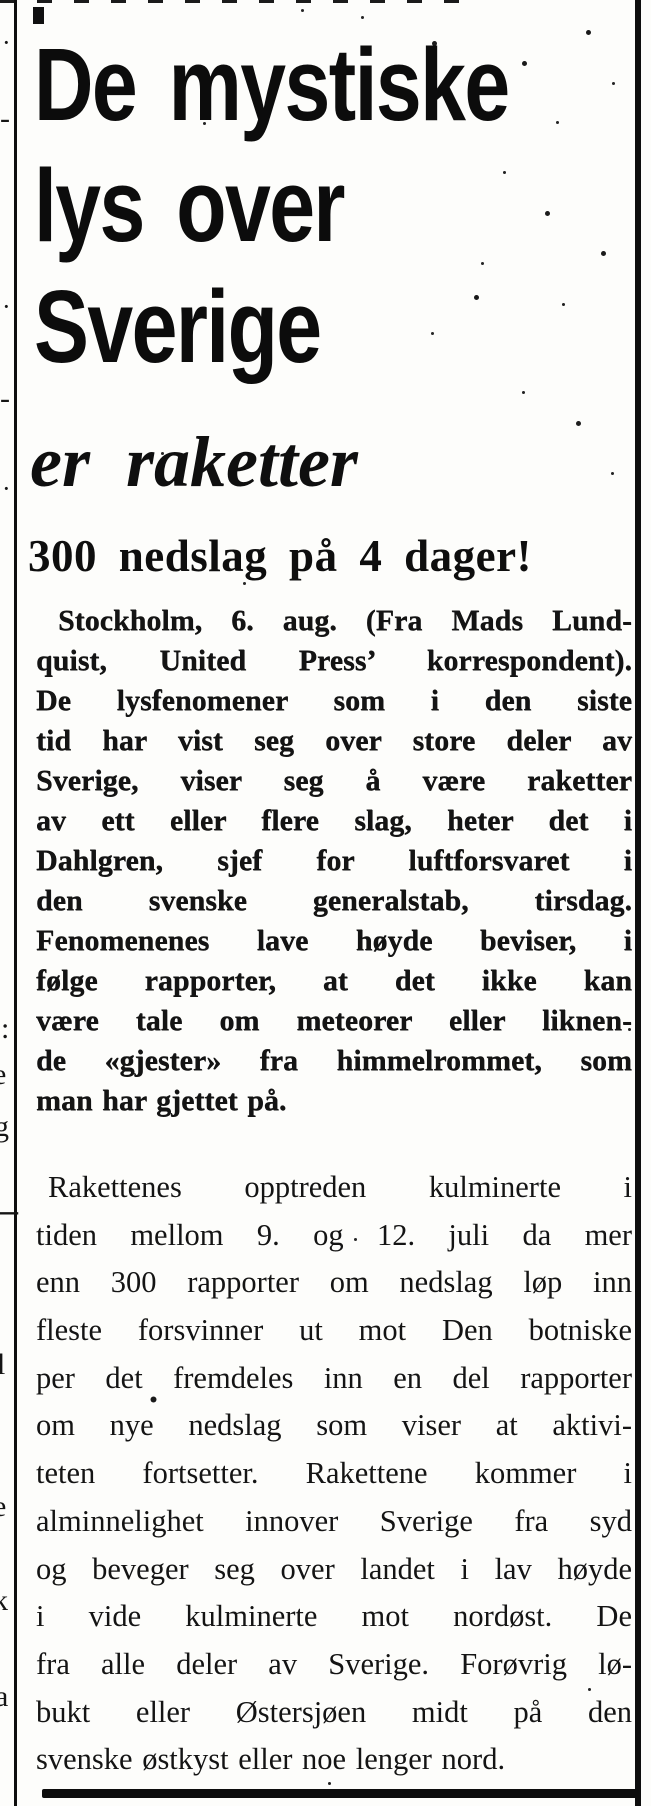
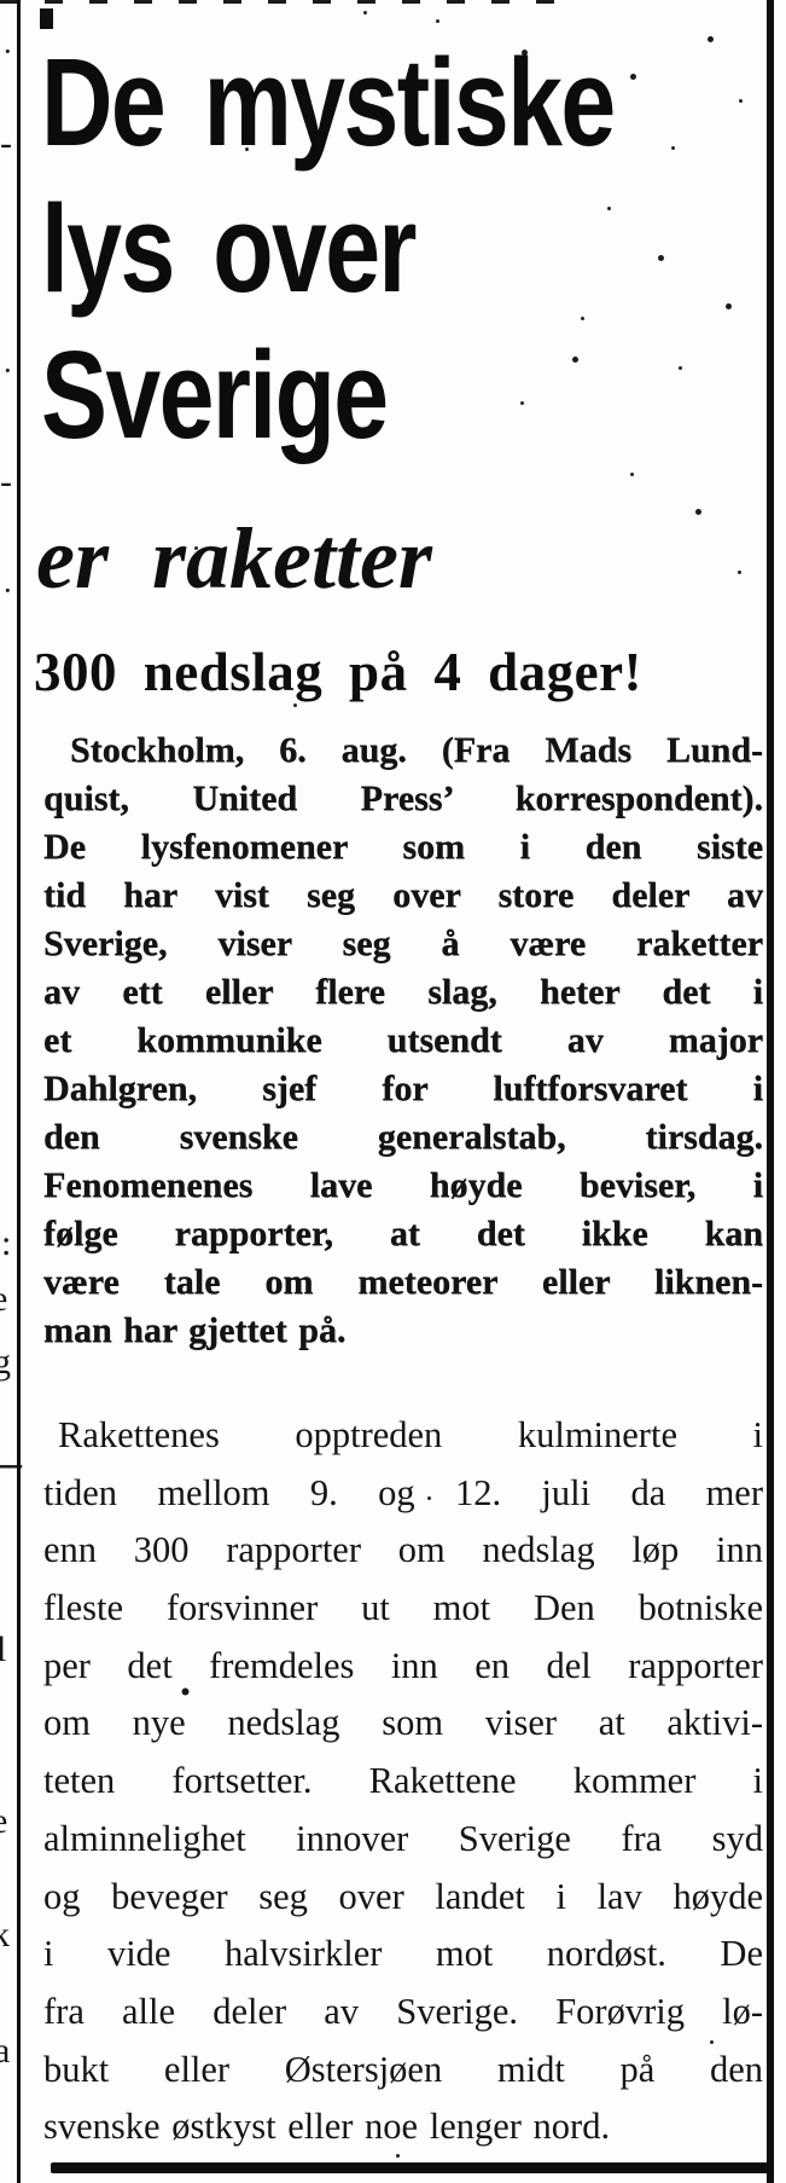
  ·
  -
  ·
  -
  ·
  :
  g
  —
  l
  k
  a
  De mystiske
  lys over
  Sverige
  er raketter
  300 nedslag på 4 dager!
  Stockholm, 6. aug. (Fra Mads Lund-
  quist, United Press’ korrespondent).
  De lysfenomener som i den siste
  tid har vist seg over store deler av
  Sverige, viser seg å være raketter
  av ett eller flere slag, heter det i
+ et kommunike utsendt av major
  Dahlgren, sjef for luftforsvaret i
  den svenske generalstab, tirsdag.
  Fenomenenes lave høyde beviser, i
  følge rapporter, at det ikke kan
  være tale om meteorer eller liknen-
- de «gjester» fra himmelrommet, som
  man har gjettet på.
  Rakettenes opptreden kulminerte i
  tiden mellom 9. og 12. juli da mer
  enn 300 rapporter om nedslag løp inn
  fleste forsvinner ut mot Den botniske
  per det fremdeles inn en del rapporter
  om nye nedslag som viser at aktivi-
  teten fortsetter. Rakettene kommer i
  alminnelighet innover Sverige fra syd
  og beveger seg over landet i lav høyde
- i vide kulminerte mot nordøst. De
+ i vide halvsirkler mot nordøst. De
  fra alle deler av Sverige. Forøvrig lø-
  bukt eller Østersjøen midt på den
  svenske østkyst eller noe lenger nord.
